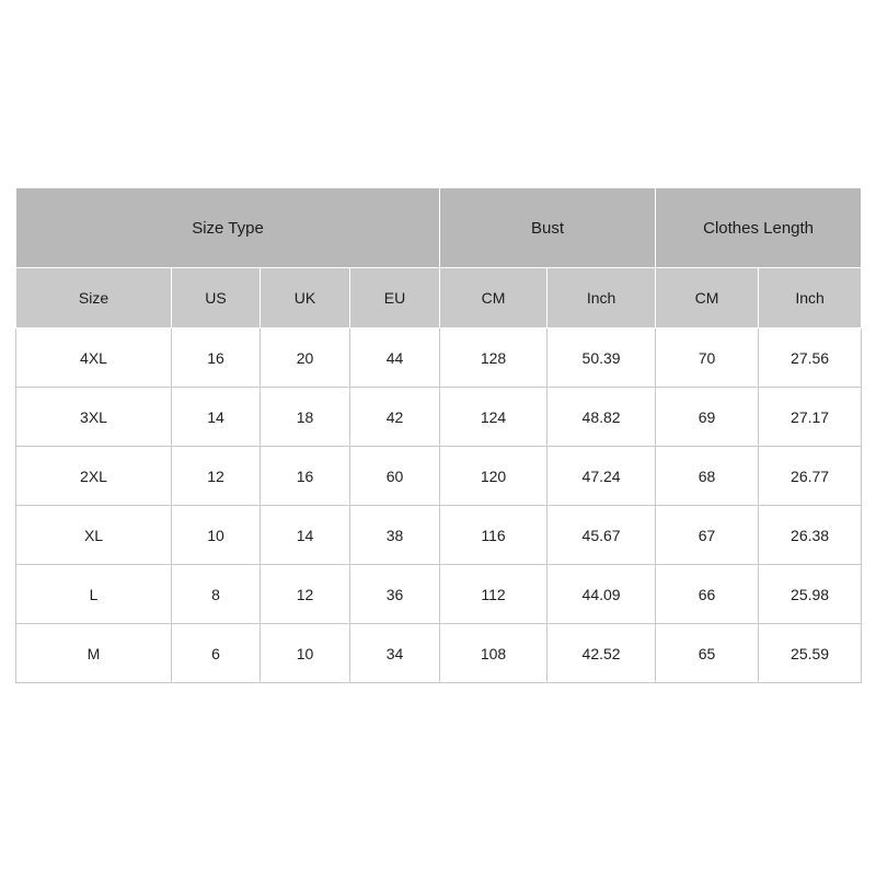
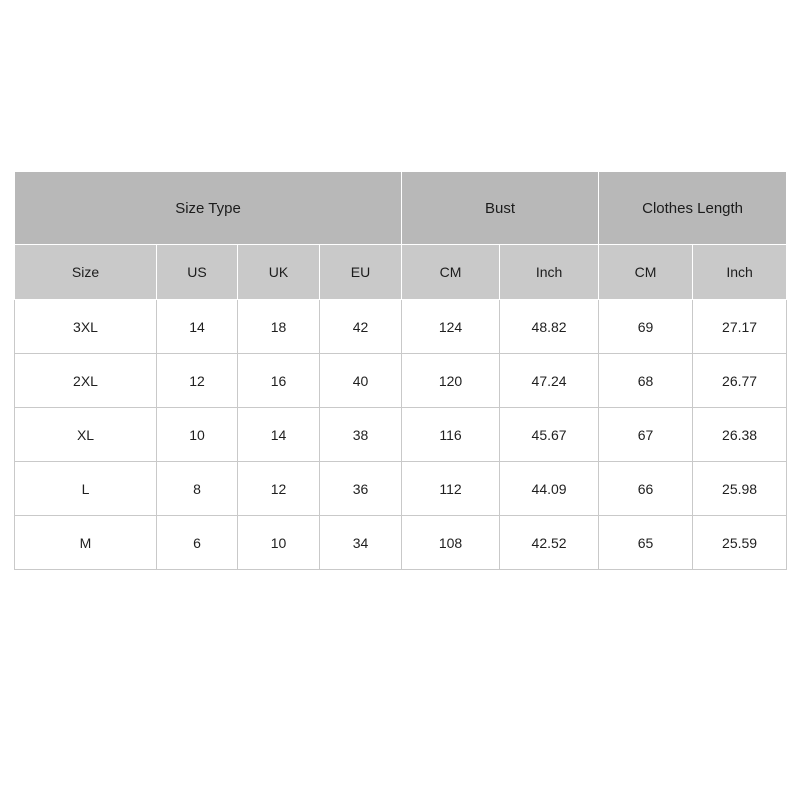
  Size Type	Bust	Clothes Length
  Size	US	UK	EU	CM	Inch	CM	Inch
- 4XL	16	20	44	128	50.39	70	27.56
  3XL	14	18	42	124	48.82	69	27.17
- 2XL	12	16	60	120	47.24	68	26.77
+ 2XL	12	16	40	120	47.24	68	26.77
  XL	10	14	38	116	45.67	67	26.38
  L	8	12	36	112	44.09	66	25.98
  M	6	10	34	108	42.52	65	25.59
